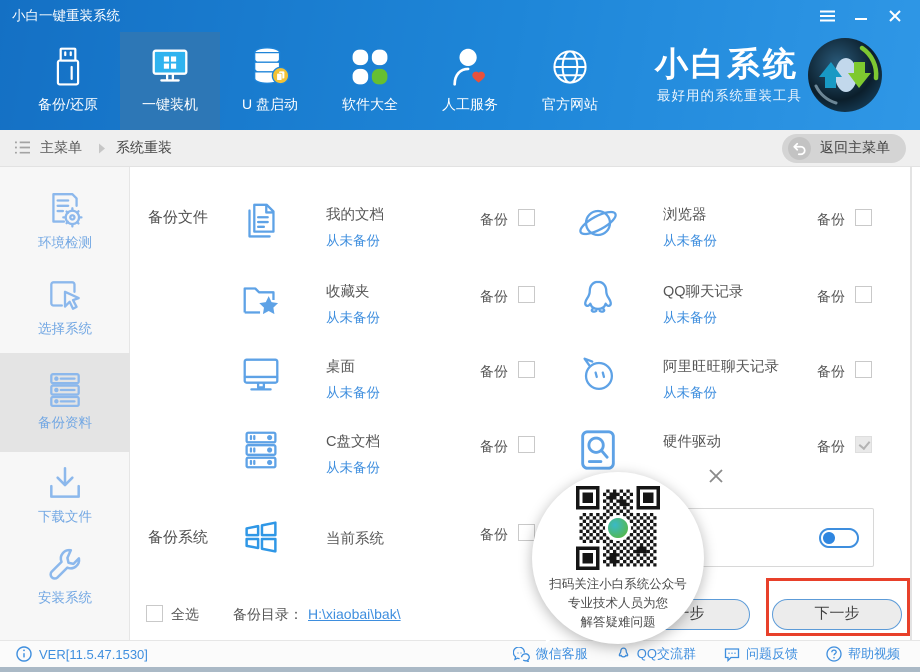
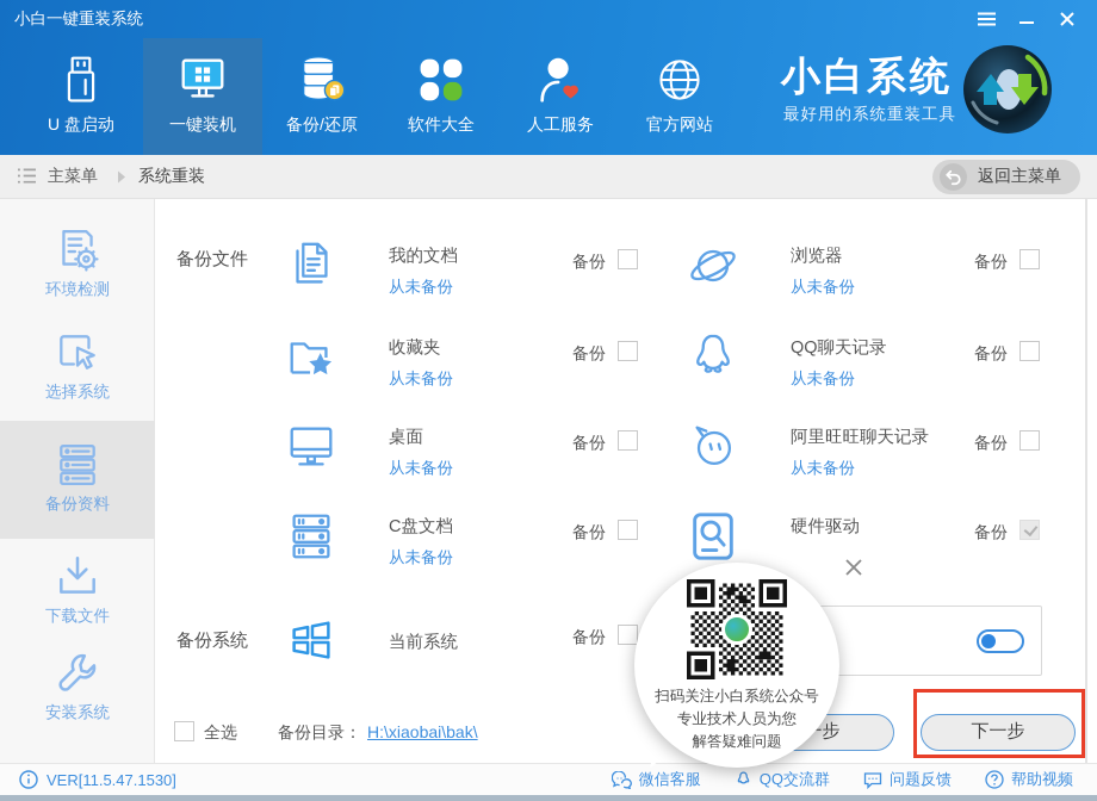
  小白一键重装系统
- 备份/还原
+ U 盘启动
  一键装机
- U 盘启动
+ 备份/还原
  软件大全
  人工服务
  官方网站
  小白系统
  最好用的系统重装工具
  主菜单
  系统重装
  返回主菜单
  环境检测
  选择系统
  备份资料
  下载文件
  安装系统
  备份文件
  备份系统
  我的文档
  从未备份
  备份
  浏览器
  从未备份
  备份
  收藏夹
  从未备份
  备份
  QQ聊天记录
  从未备份
  备份
  桌面
  从未备份
  备份
  阿里旺旺聊天记录
  从未备份
  备份
  C盘文档
  从未备份
  备份
  硬件驱动
  备份
  当前系统
  备份
  全选
  备份目录：
  H:\xiaobai\bak\
  下一步
  扫码关注小白系统公众号
  专业技术人员为您
  解答疑难问题
  VER[11.5.47.1530]
  微信客服
  QQ交流群
  问题反馈
  帮助视频
